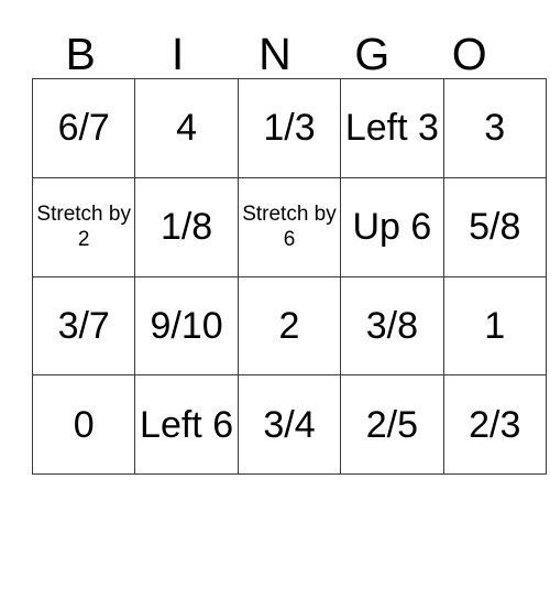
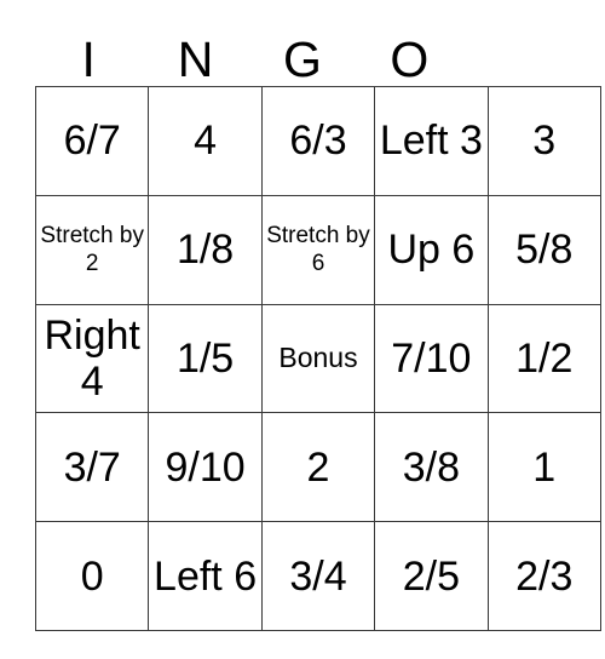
- B
  I
  N
  G
  O
- 6/7	4	1/3	Left 3	3
+ 6/7	4	6/3	Left 3	3
  Stretch by 2	1/8	Stretch by 6	Up 6	5/8
+ Right 4	1/5	Bonus	7/10	1/2
  3/7	9/10	2	3/8	1
  0	Left 6	3/4	2/5	2/3
